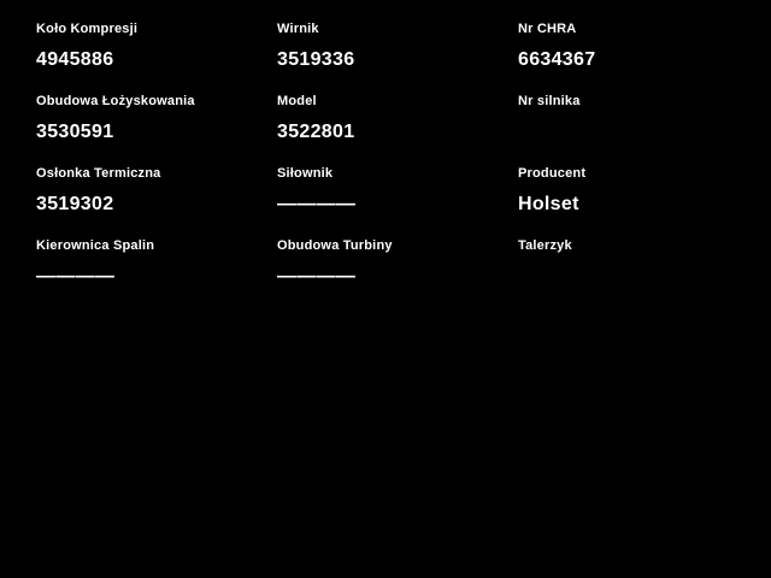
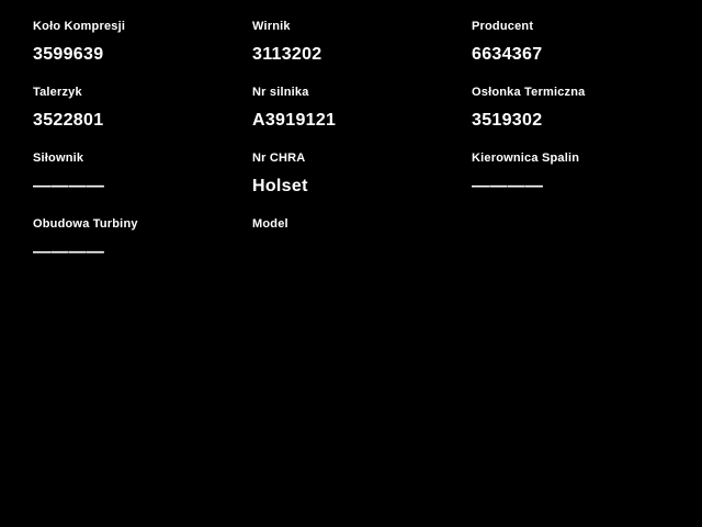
  Koło Kompresji
- 4945886
+ 3599639
  Wirnik
- 3519336
+ 3113202
- Nr CHRA
+ Producent
  6634367
- Obudowa Łożyskowania
- 3530591
- Model
+ Talerzyk
  3522801
  Nr silnika
+ A3919121
  Osłonka Termiczna
  3519302
  Siłownik
  ————
- Producent
+ Nr CHRA
  Holset
  Kierownica Spalin
  ————
  Obudowa Turbiny
  ————
- Talerzyk
+ Model
